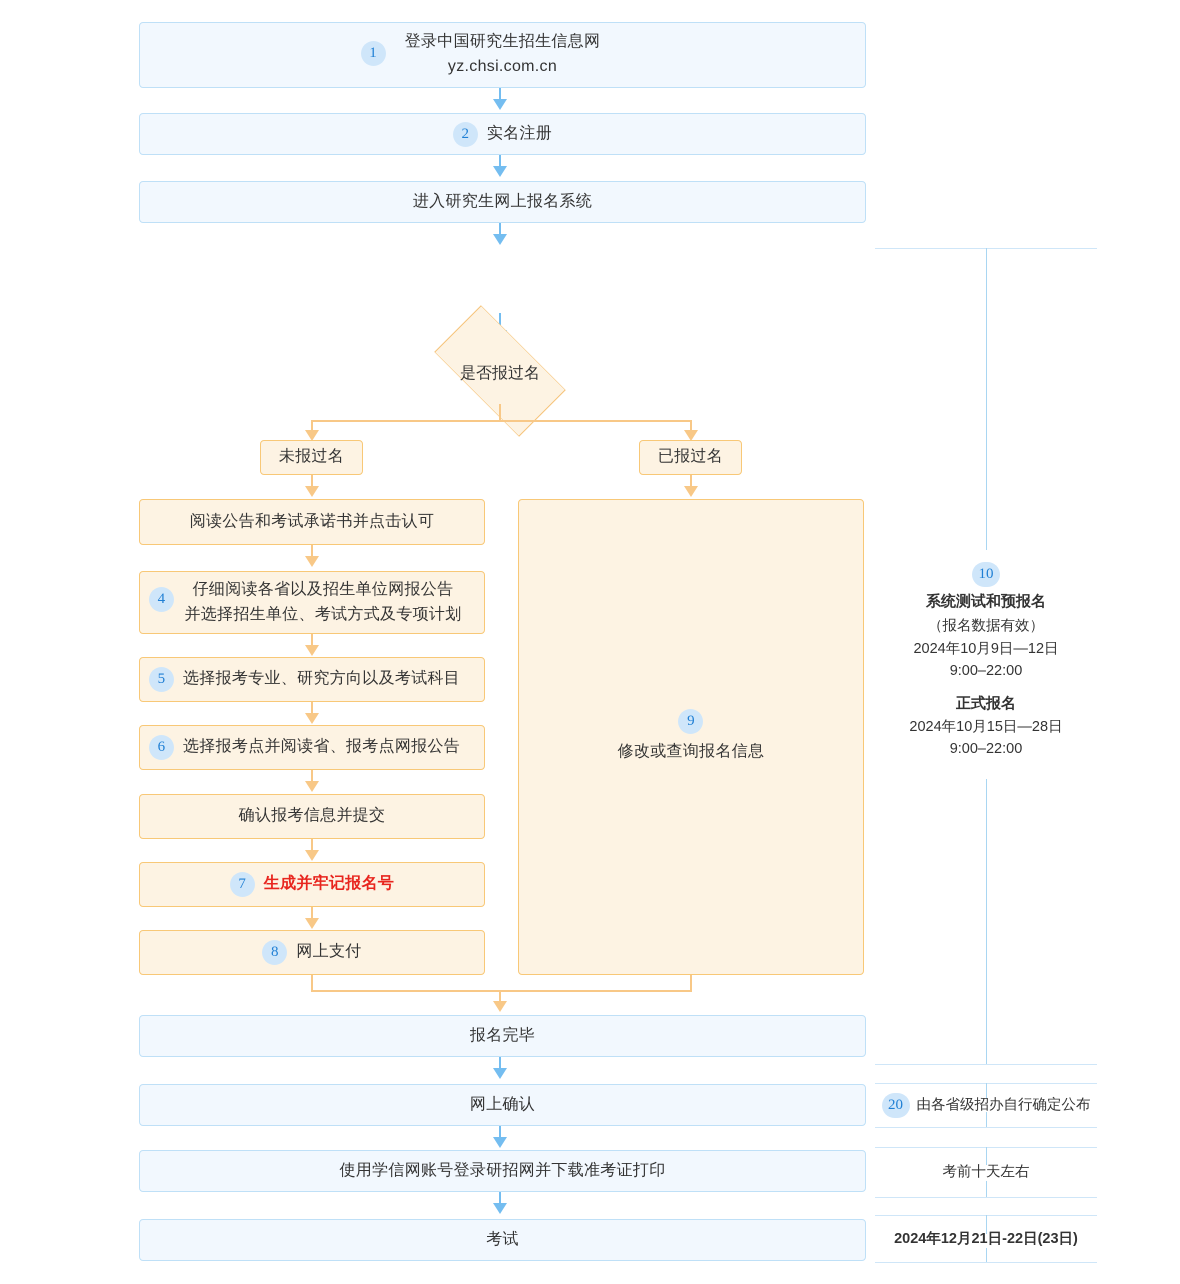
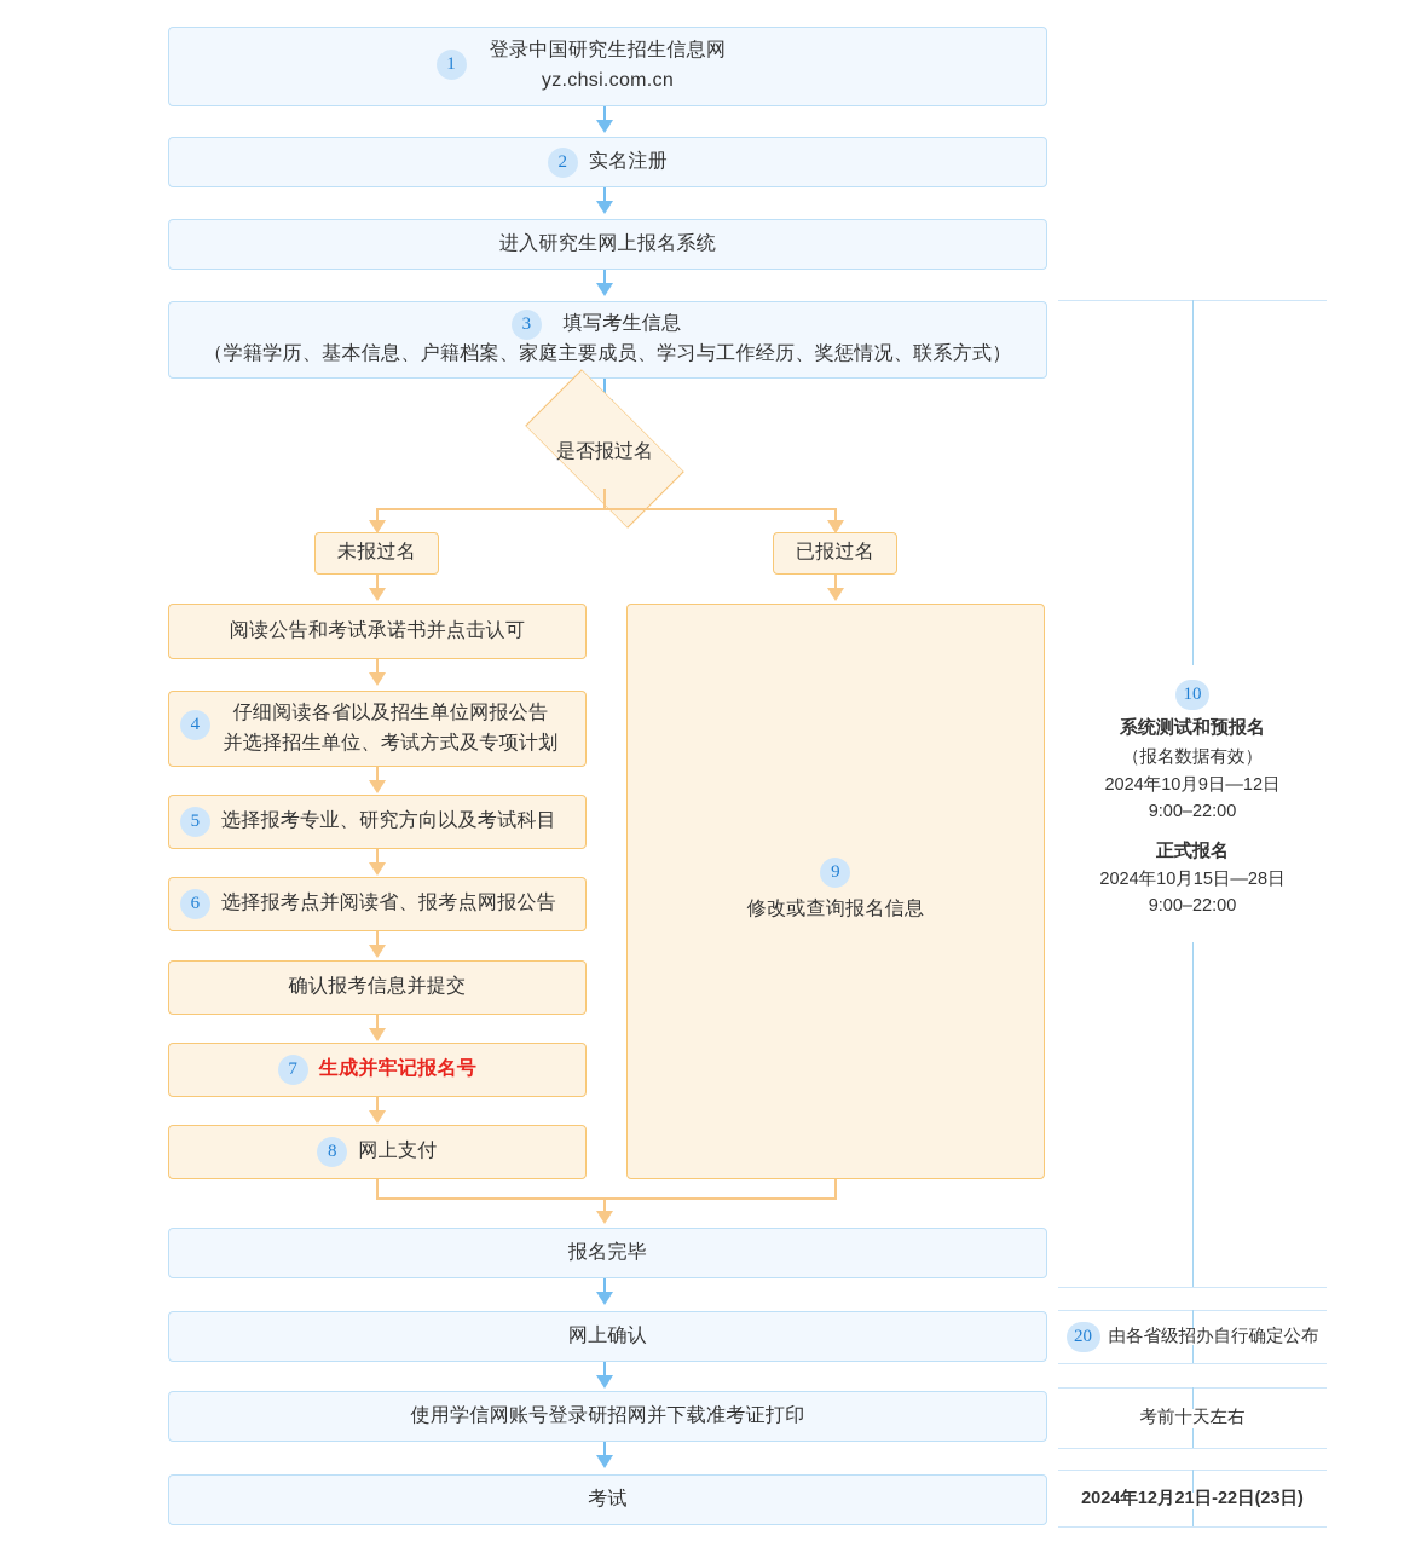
  1
  登录中国研究生招生信息网
  yz.chsi.com.cn
  2
  实名注册
  进入研究生网上报名系统
+ 3
+ 填写考生信息
+ （学籍学历、基本信息、户籍档案、家庭主要成员、学习与工作经历、奖惩情况、联系方式）
  是否报过名
  未报过名
  已报过名
  阅读公告和考试承诺书并点击认可
  4
  仔细阅读各省以及招生单位网报公告
  并选择招生单位、考试方式及专项计划
  5
  选择报考专业、研究方向以及考试科目
  6
  选择报考点并阅读省、报考点网报公告
  确认报考信息并提交
  7
  生成并牢记报名号
  8
  网上支付
  9
  修改或查询报名信息
  报名完毕
  网上确认
  使用学信网账号登录研招网并下载准考证打印
  考试
  10
  系统测试和预报名
  （报名数据有效）
  2024年10月9日—12日
  9:00–22:00
  正式报名
  2024年10月15日—28日
  9:00–22:00
  20
  由各省级招办自行确定公布
  考前十天左右
  2024年12月21日-22日(23日)
